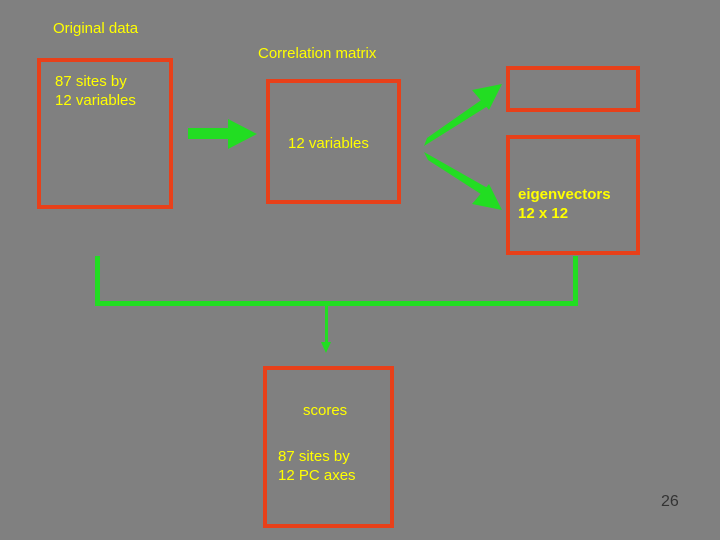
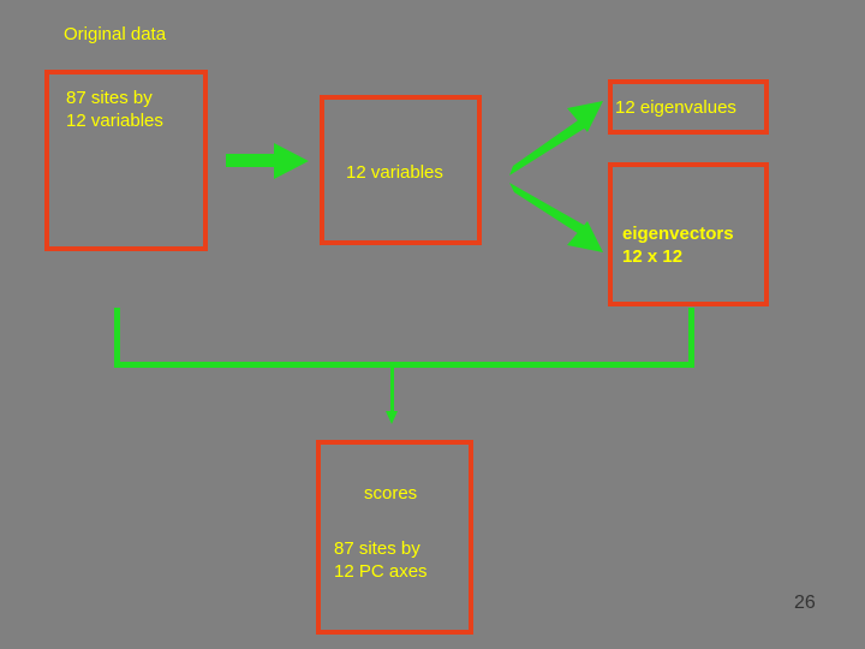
  Original data
- Correlation matrix
  87 sites by
  12 variables
  12 variables
+ 12 eigenvalues
  eigenvectors
  12 x 12
  scores
  87 sites by
  12 PC axes
  26
